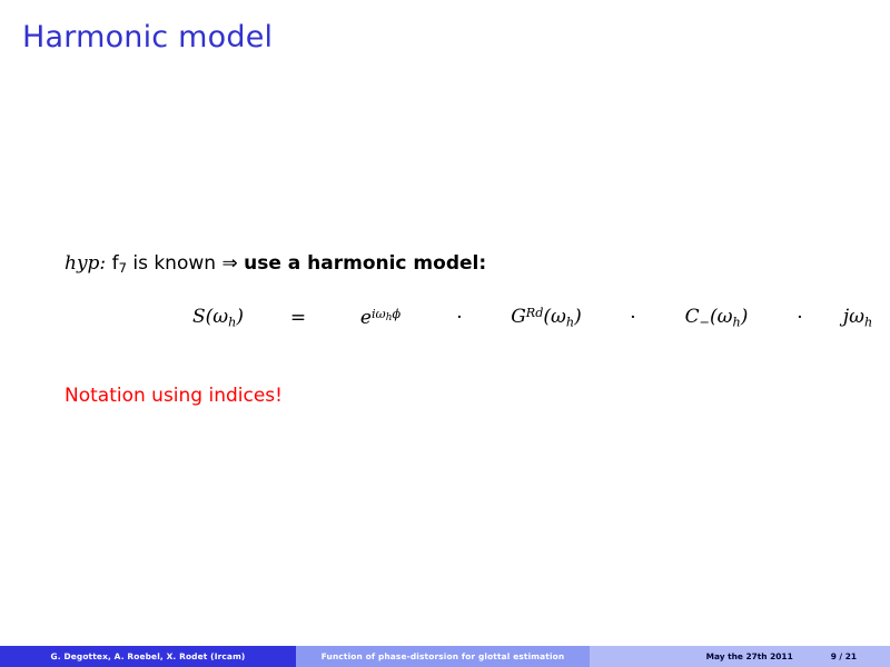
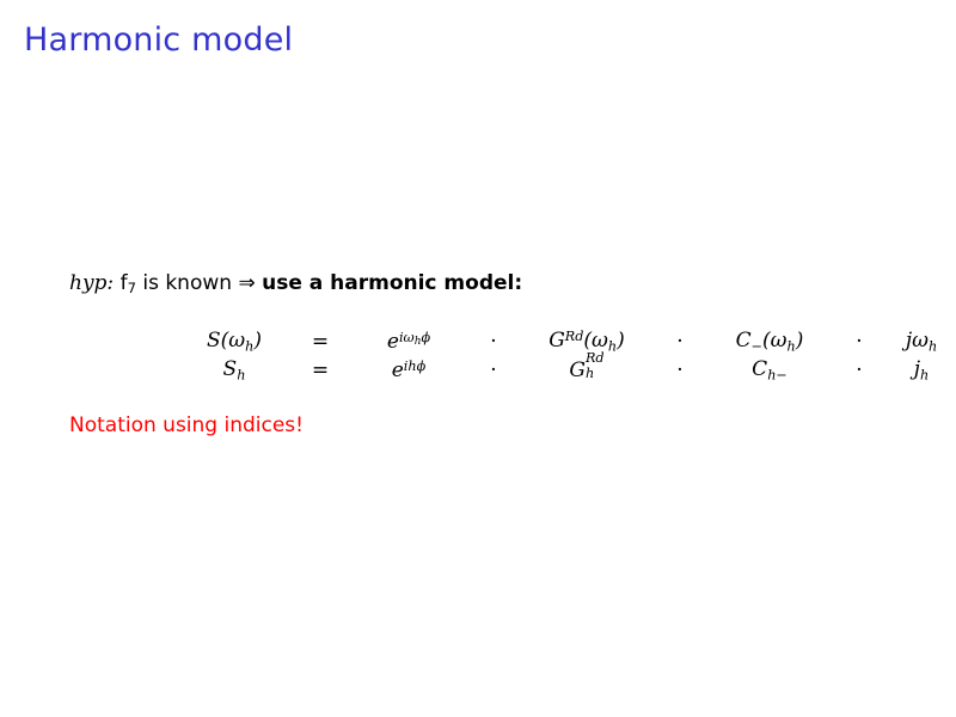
  Harmonic model
  hyp: f7 is known ⇒ use a harmonic model:
  S(ωh)	=	eiωhϕ	·	GRd(ωh)	·	C−(ωh)	·	jωh
+ Sh	=	eihϕ	·	GRdh	·	Ch−	·	jh
  Notation using indices!
- G. Degottex, A. Roebel, X. Rodet (Ircam)
- Function of phase-distorsion for glottal estimation
- May the 27th 2011
- 9 / 21
